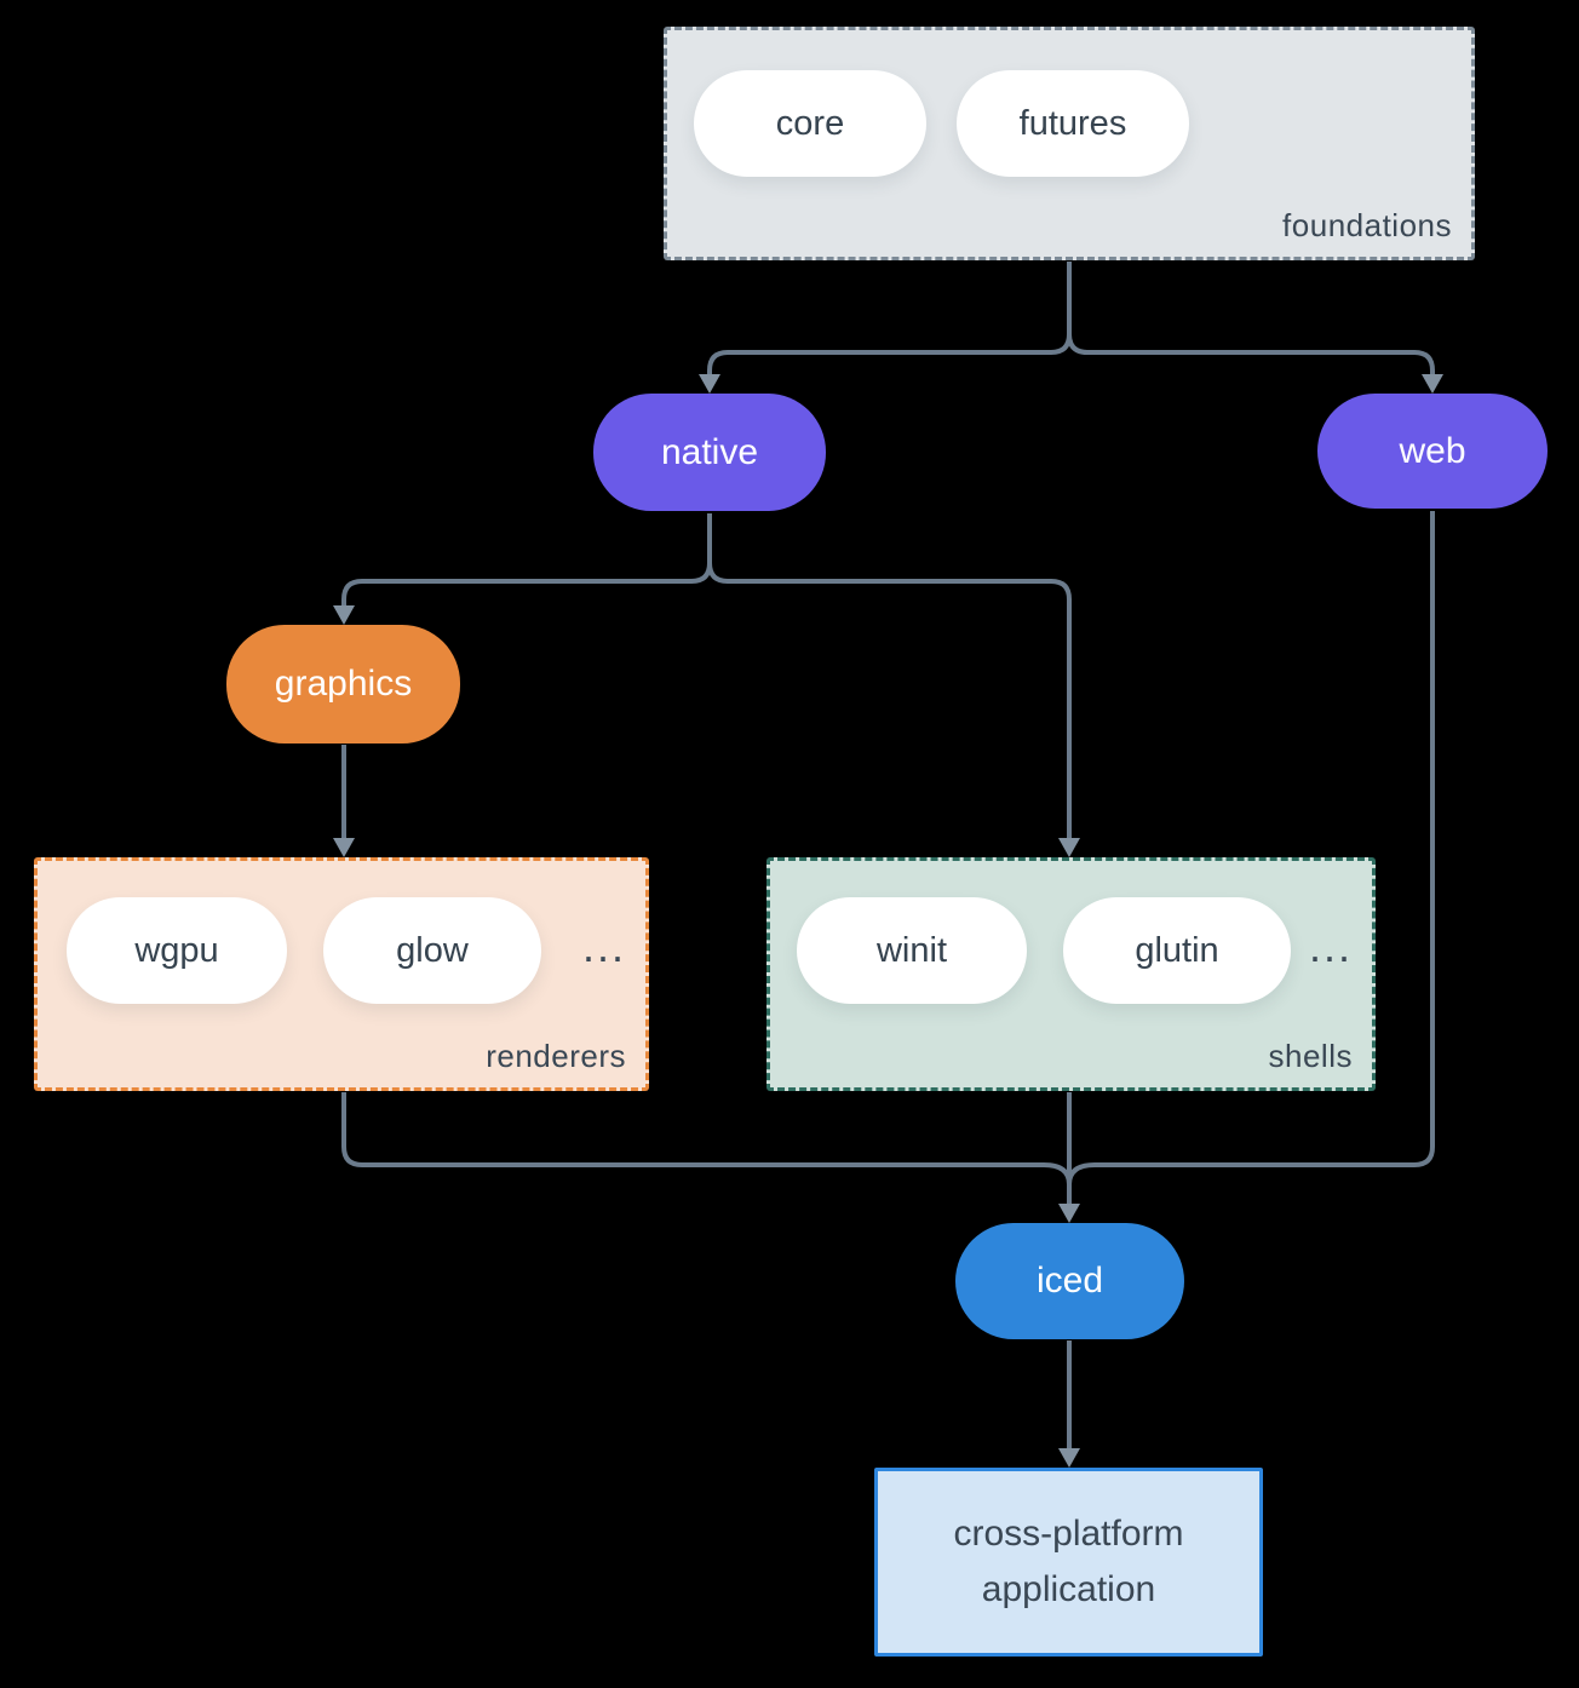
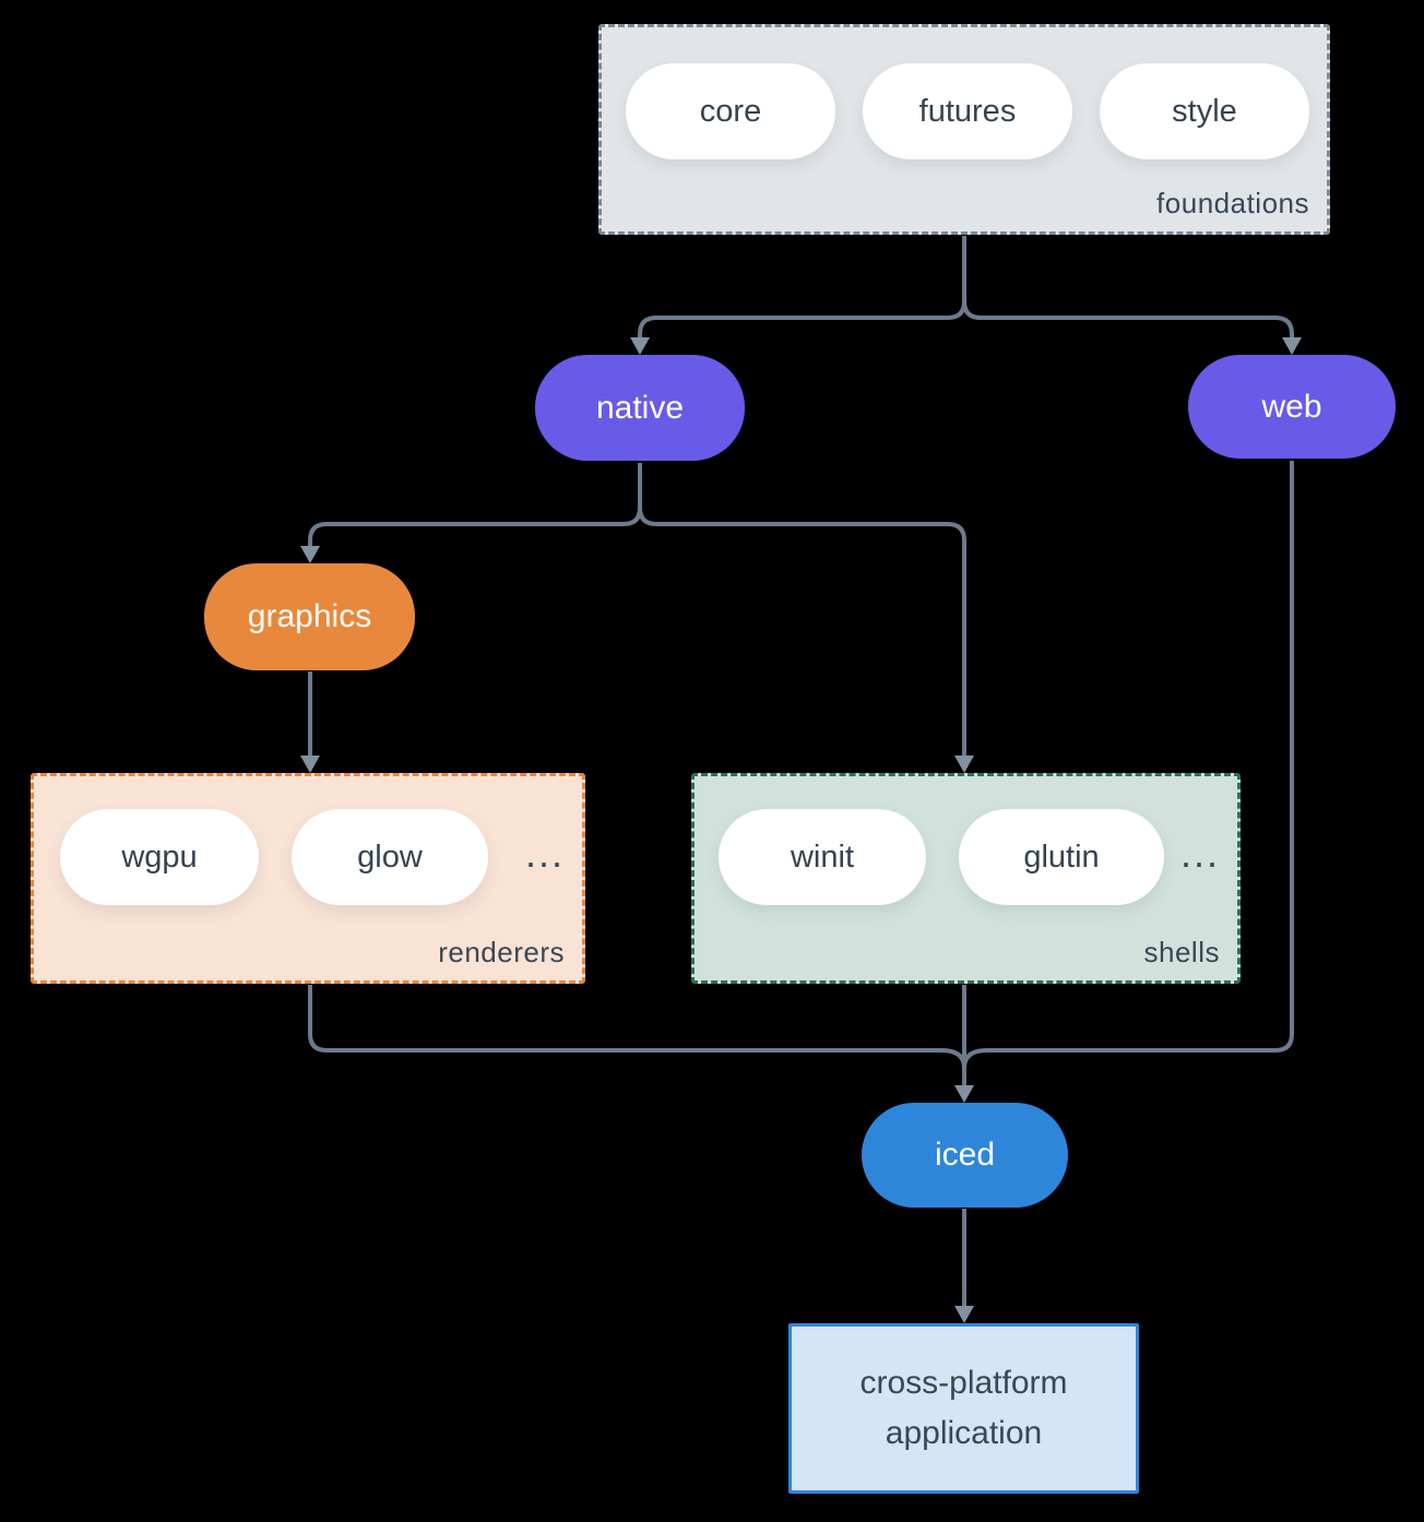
  core
  futures
+ style
  foundations
  native
  web
  graphics
  wgpu
  glow
  ...
  renderers
  winit
  glutin
  ...
  shells
  iced
  cross-platform application
